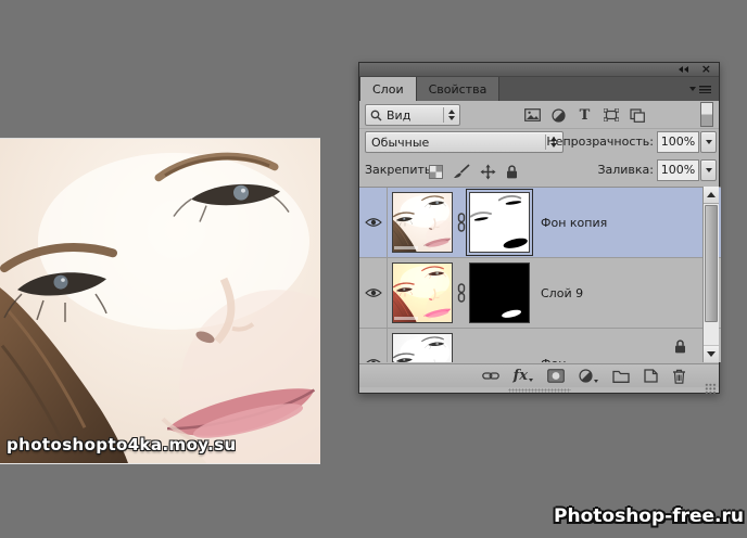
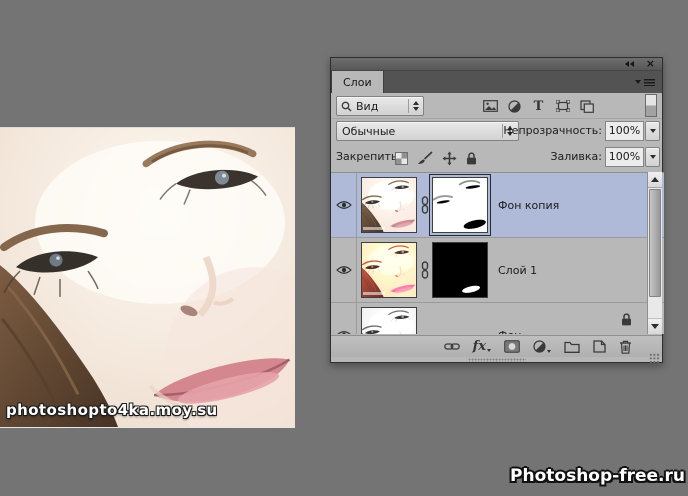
  photoshopto4ka.moy.su
  ×
  Слои
- Свойства
  Вид
  T
  Обычные
  Непрозрачность:
  100%
  Закрепит
  Заливка:
  100%
  Фон копия
- Слой 9
+ Слой 1
  fx
  Photoshop-free.ru
